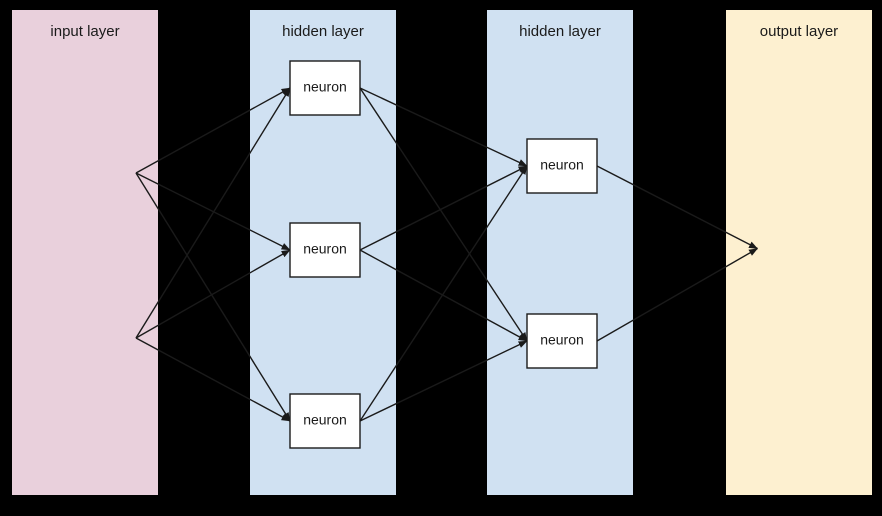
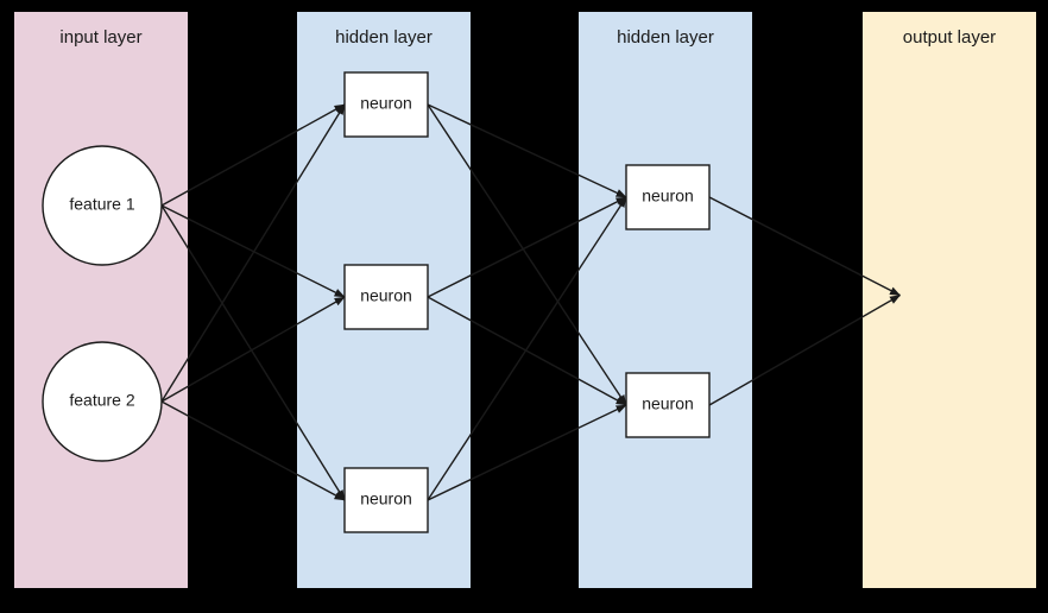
+ feature 1
+ feature 2
  neuron
  neuron
  neuron
  neuron
  neuron
  input layer
  hidden layer
  hidden layer
  output layer
